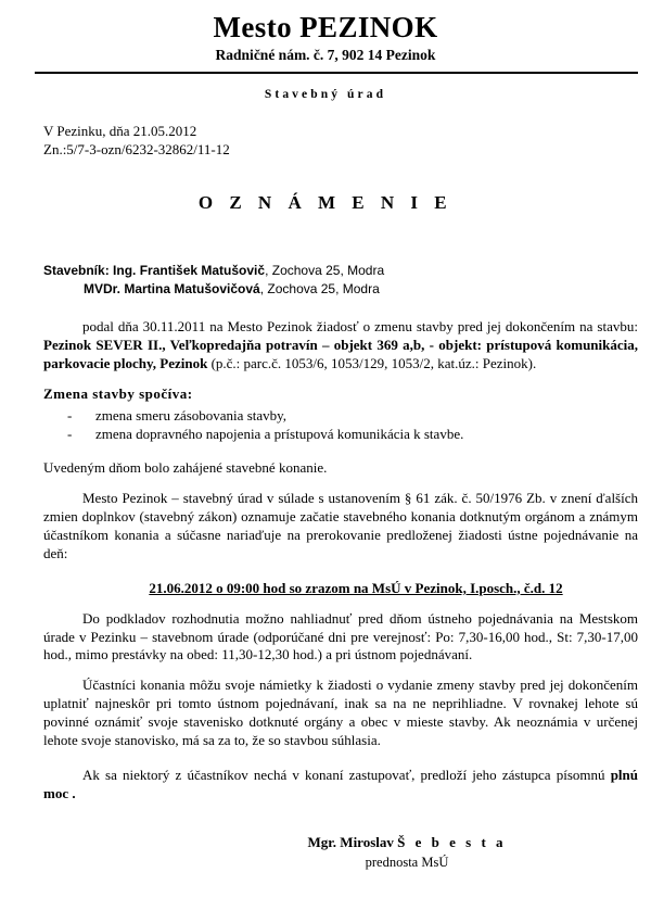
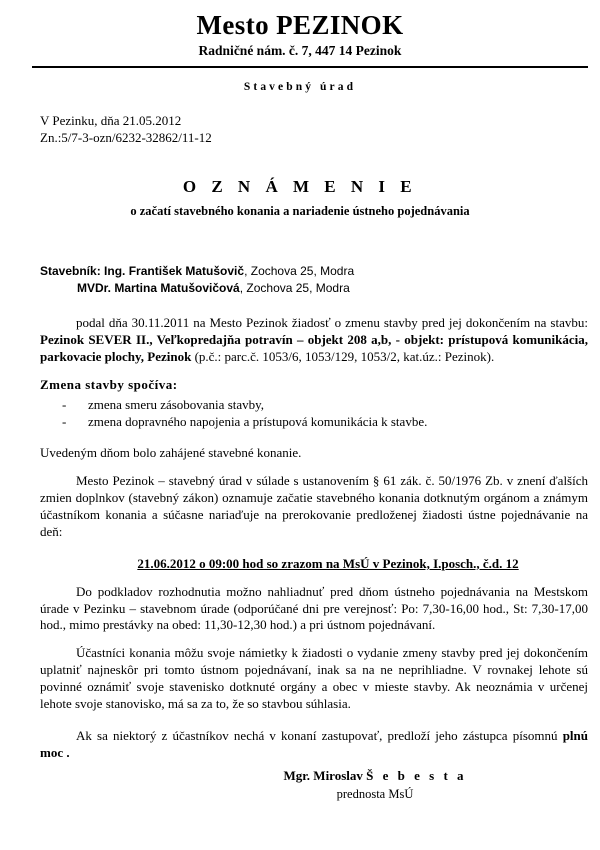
  Mesto PEZINOK
- Radničné nám. č. 7, 902 14 Pezinok
+ Radničné nám. č. 7, 447 14 Pezinok
  Stavebný úrad
  V Pezinku, dňa 21.05.2012
  Zn.:5/7-3-ozn/6232-32862/11-12
  O Z N Á M E N I E
+ o začatí stavebného konania a nariadenie ústneho pojednávania
  Stavebník: Ing. František Matušovič, Zochova 25, Modra
  MVDr. Martina Matušovičová, Zochova 25, Modra
- podal dňa 30.11.2011 na Mesto Pezinok žiadosť o zmenu stavby pred jej dokončením na stavbu: Pezinok SEVER II., Veľkopredajňa potravín – objekt 369 a,b, - objekt: prístupová komunikácia, parkovacie plochy, Pezinok (p.č.: parc.č. 1053/6, 1053/129, 1053/2, kat.úz.: Pezinok).
+ podal dňa 30.11.2011 na Mesto Pezinok žiadosť o zmenu stavby pred jej dokončením na stavbu: Pezinok SEVER II., Veľkopredajňa potravín – objekt 208 a,b, - objekt: prístupová komunikácia, parkovacie plochy, Pezinok (p.č.: parc.č. 1053/6, 1053/129, 1053/2, kat.úz.: Pezinok).
  Zmena stavby spočíva:
  -
  zmena smeru zásobovania stavby,
  -
  zmena dopravného napojenia a prístupová komunikácia k stavbe.
  Uvedeným dňom bolo zahájené stavebné konanie.
  Mesto Pezinok – stavebný úrad v súlade s ustanovením § 61 zák. č. 50/1976 Zb. v znení ďalších zmien doplnkov (stavebný zákon) oznamuje začatie stavebného konania dotknutým orgánom a známym účastníkom konania a súčasne nariaďuje na prerokovanie predloženej žiadosti ústne pojednávanie na deň:
  21.06.2012 o 09:00 hod so zrazom na MsÚ v Pezinok, I.posch., č.d. 12
  Do podkladov rozhodnutia možno nahliadnuť pred dňom ústneho pojednávania na Mestskom úrade v Pezinku – stavebnom úrade (odporúčané dni pre verejnosť: Po: 7,30-16,00 hod., St: 7,30-17,00 hod., mimo prestávky na obed: 11,30-12,30 hod.) a pri ústnom pojednávaní.
  Účastníci konania môžu svoje námietky k žiadosti o vydanie zmeny stavby pred jej dokončením uplatniť najneskôr pri tomto ústnom pojednávaní, inak sa na ne neprihliadne. V rovnakej lehote sú povinné oznámiť svoje stavenisko dotknuté orgány a obec v mieste stavby. Ak neoznámia v určenej lehote svoje stanovisko, má sa za to, že so stavbou súhlasia.
  Ak sa niektorý z účastníkov nechá v konaní zastupovať, predloží jeho zástupca písomnú plnú moc .
  Mgr. Miroslav Š e b e s t a
  prednosta MsÚ
